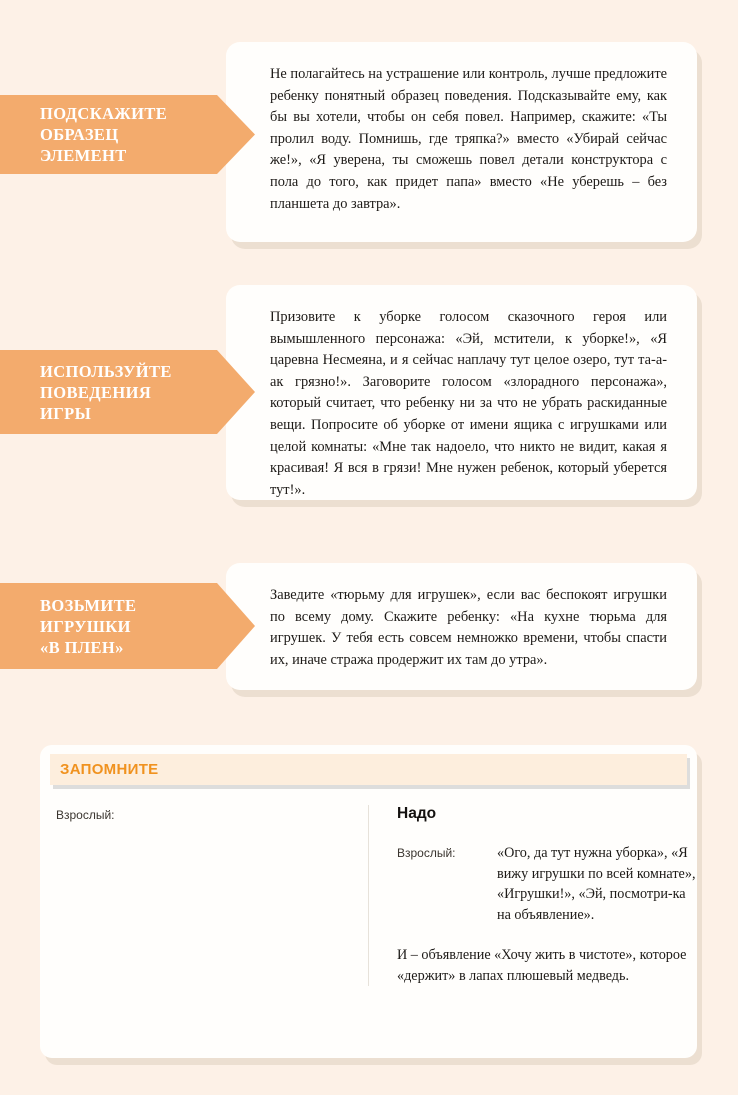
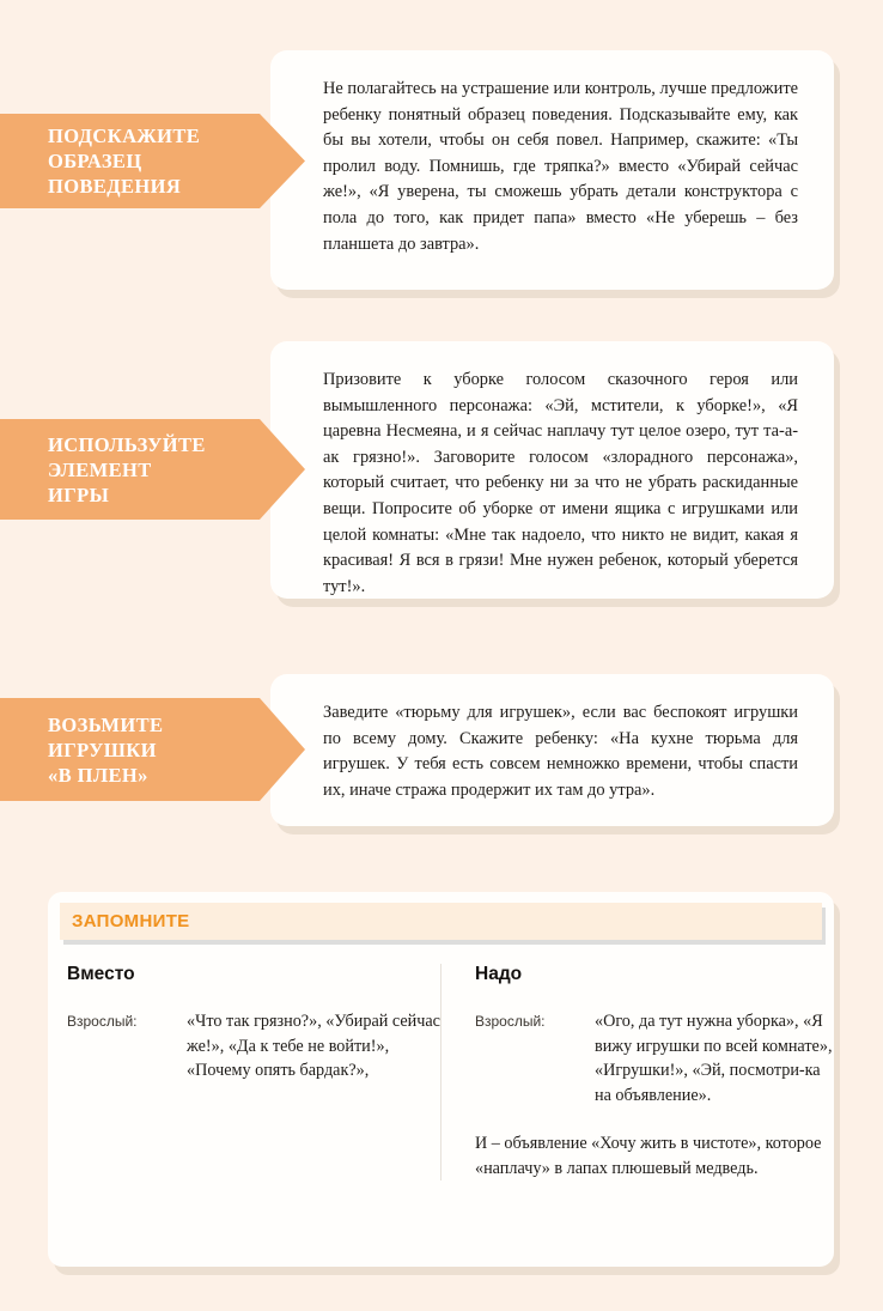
- Не полагайтесь на устрашение или контроль, луч­ше предложите ребенку понятный образец поведе­ния. Подсказывайте ему, как бы вы хотели, чтобы он себя повел. Например, скажите: «Ты пролил воду. Помнишь, где тряпка?» вместо «Убирай сейчас же!», «Я уверена, ты сможешь повел детали конструктора с пола до того, как придет папа» вместо «Не убе­решь – без планшета до завтра».
+ Не полагайтесь на устрашение или контроль, луч­ше предложите ребенку понятный образец поведе­ния. Подсказывайте ему, как бы вы хотели, чтобы он себя повел. Например, скажите: «Ты пролил воду. Помнишь, где тряпка?» вместо «Убирай сейчас же!», «Я уверена, ты сможешь убрать детали конструктора с пола до того, как придет папа» вместо «Не убе­решь – без планшета до завтра».
  ПОДСКАЖИТЕ
  ОБРАЗЕЦ
- ЭЛЕМЕНТ
+ ПОВЕДЕНИЯ
  Призовите к уборке голосом сказочного героя или вымышленного персонажа: «Эй, мстители, к убор­ке!», «Я царевна Несмеяна, и я сейчас наплачу тут целое озеро, тут та-а-ак грязно!». Заговорите голосом «злорадного персонажа», который считает, что ребен­ку ни за что не убрать раскиданные вещи. Попросите об уборке от имени ящика с игрушками или целой комнаты: «Мне так надоело, что никто не видит, какая я красивая! Я вся в грязи! Мне нужен ребенок, который уберется тут!».
  ИСПОЛЬЗУЙТЕ
- ПОВЕДЕНИЯ
+ ЭЛЕМЕНТ
  ИГРЫ
  Заведите «тюрьму для игрушек», если вас беспокоят игрушки по всему дому. Скажите ребенку: «На кухне тюрьма для игрушек. У тебя есть совсем немножко времени, чтобы спасти их, иначе стража продержит их там до утра».
  ВОЗЬМИТЕ
  ИГРУШКИ
  «В ПЛЕН»
  ЗАПОМНИТЕ
+ Вместо
  Взрослый:
+ «Что так грязно?», «Убирай сейчас же!», «Да к тебе не войти!», «Почему опять бардак?»,
  Надо
  Взрослый:
  «Ого, да тут нужна уборка», «Я вижу игрушки по всей комнате», «Игрушки!», «Эй, посмот­ри-ка на объявление».
- И – объявление «Хочу жить в чистоте», которое «держит» в лапах плюшевый медведь.
+ И – объявление «Хочу жить в чистоте», которое «наплачу» в лапах плюшевый медведь.
